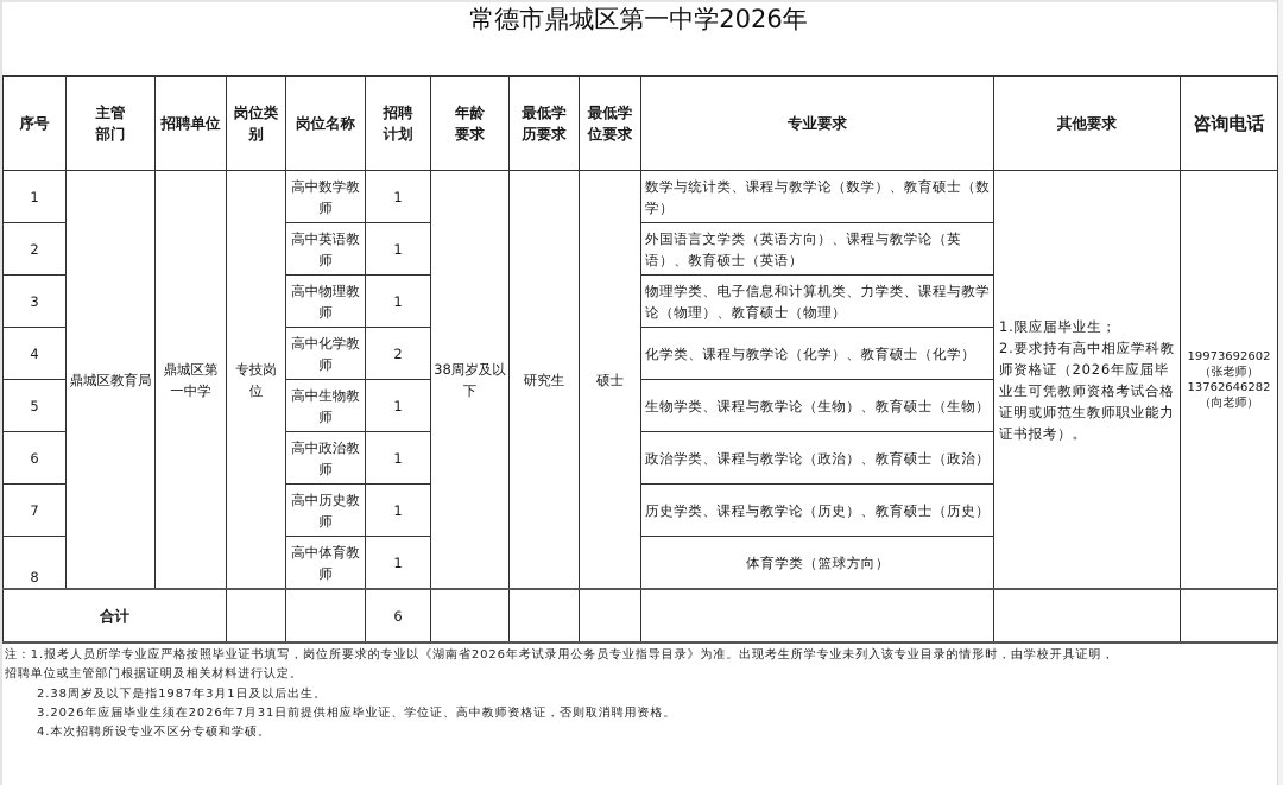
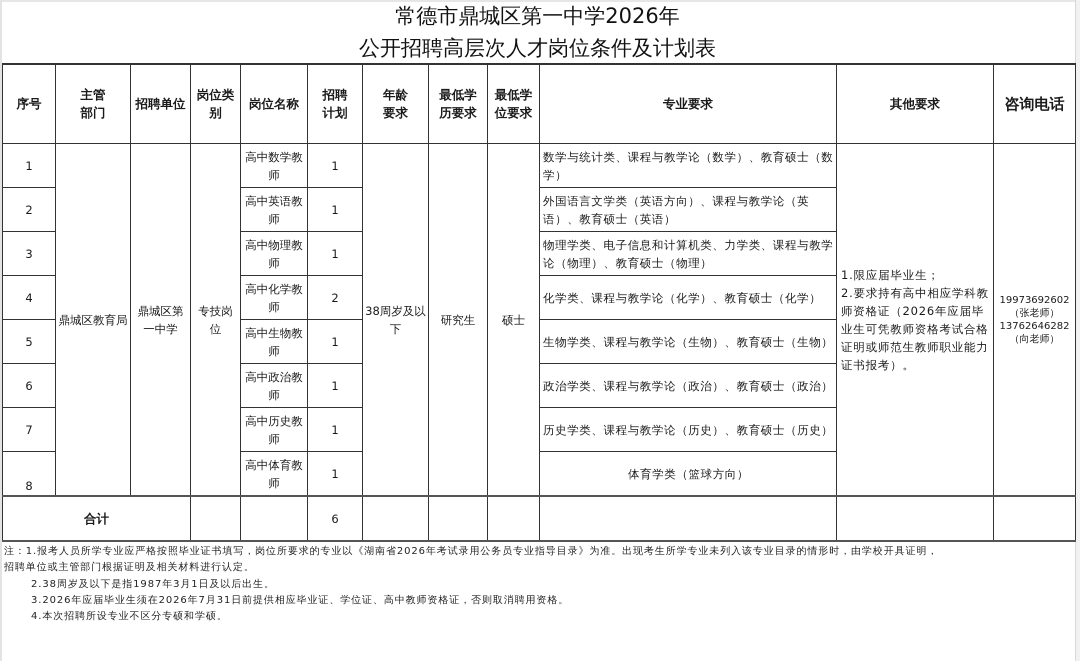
  常德市鼎城区第一中学2026年
+ 公开招聘高层次人才岗位条件及计划表
  序号	主管部门	招聘单位	岗位类别	岗位名称	招聘计划	年龄要求	最低学历要求	最低学位要求	专业要求	其他要求	咨询电话
  1	鼎城区教育局	鼎城区第一中学	专技岗位	高中数学教师	1	38周岁及以下	研究生	硕士	数学与统计类、课程与教学论（数学）、教育硕士（数学）	1.限应届毕业生； 2.要求持有高中相应学科教师资格证（2026年应届毕业生可凭教师资格考试合格证明或师范生教师职业能力证书报考）。	19973692602（张老师）13762646282（向老师）
  2	高中英语教师	1	外国语言文学类（英语方向）、课程与教学论（英语）、教育硕士（英语）
  3	高中物理教师	1	物理学类、电子信息和计算机类、力学类、课程与教学论（物理）、教育硕士（物理）
  4	高中化学教师	2	化学类、课程与教学论（化学）、教育硕士（化学）
  5	高中生物教师	1	生物学类、课程与教学论（生物）、教育硕士（生物）
  6	高中政治教师	1	政治学类、课程与教学论（政治）、教育硕士（政治）
  7	高中历史教师	1	历史学类、课程与教学论（历史）、教育硕士（历史）
  8	高中体育教师	1	体育学类（篮球方向）
  合计			6
  注：1.报考人员所学专业应严格按照毕业证书填写，岗位所要求的专业以《湖南省2026年考试录用公务员专业指导目录》为准。出现考生所学专业未列入该专业目录的情形时，由学校开具证明，
  招聘单位或主管部门根据证明及相关材料进行认定。
  2.38周岁及以下是指1987年3月1日及以后出生。
  3.2026年应届毕业生须在2026年7月31日前提供相应毕业证、学位证、高中教师资格证，否则取消聘用资格。
  4.本次招聘所设专业不区分专硕和学硕。
